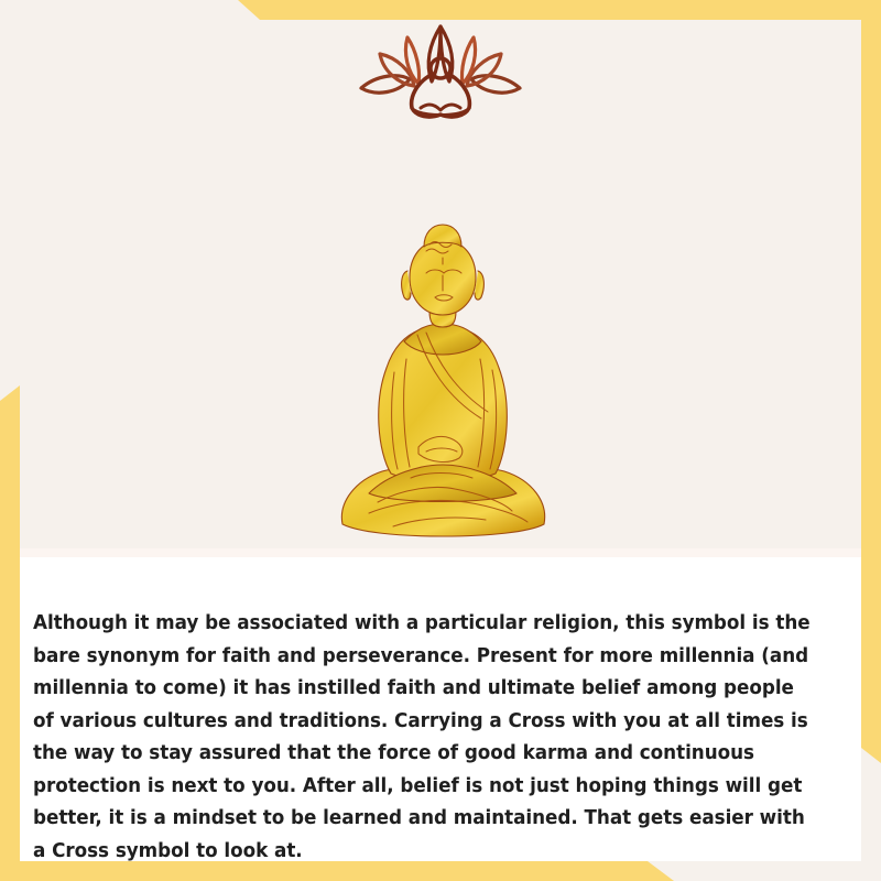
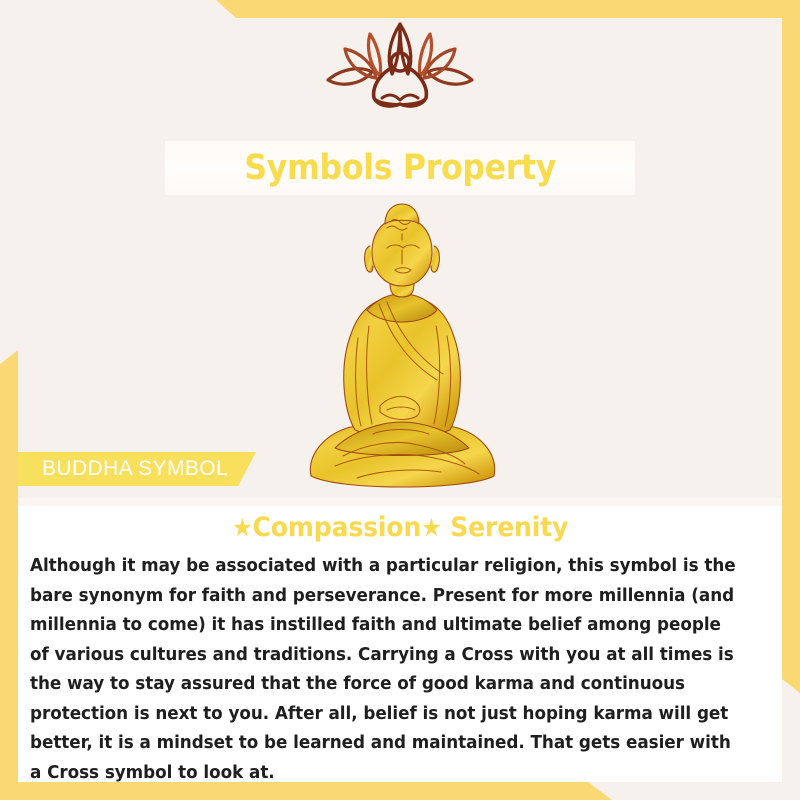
+ Symbols Property
+ BUDDHA SYMBOL
+ ★Compassion★ Serenity
- Although it may be associated with a particular religion, this symbol is the bare synonym for faith and perseverance. Present for more millennia (and millennia to come) it has instilled faith and ultimate belief among people of various cultures and traditions. Carrying a Cross with you at all times is the way to stay assured that the force of good karma and continuous protection is next to you. After all, belief is not just hoping things will get better, it is a mindset to be learned and maintained. That gets easier with a Cross symbol to look at.
+ Although it may be associated with a particular religion, this symbol is the bare synonym for faith and perseverance. Present for more millennia (and millennia to come) it has instilled faith and ultimate belief among people of various cultures and traditions. Carrying a Cross with you at all times is the way to stay assured that the force of good karma and continuous protection is next to you. After all, belief is not just hoping karma will get better, it is a mindset to be learned and maintained. That gets easier with a Cross symbol to look at.
